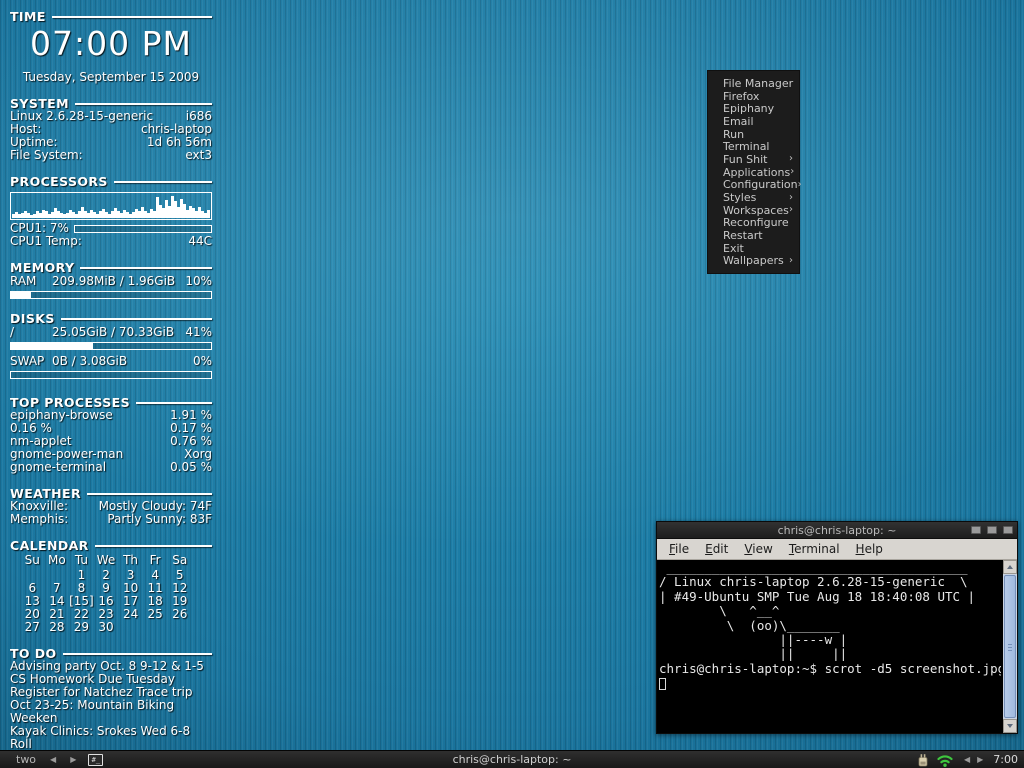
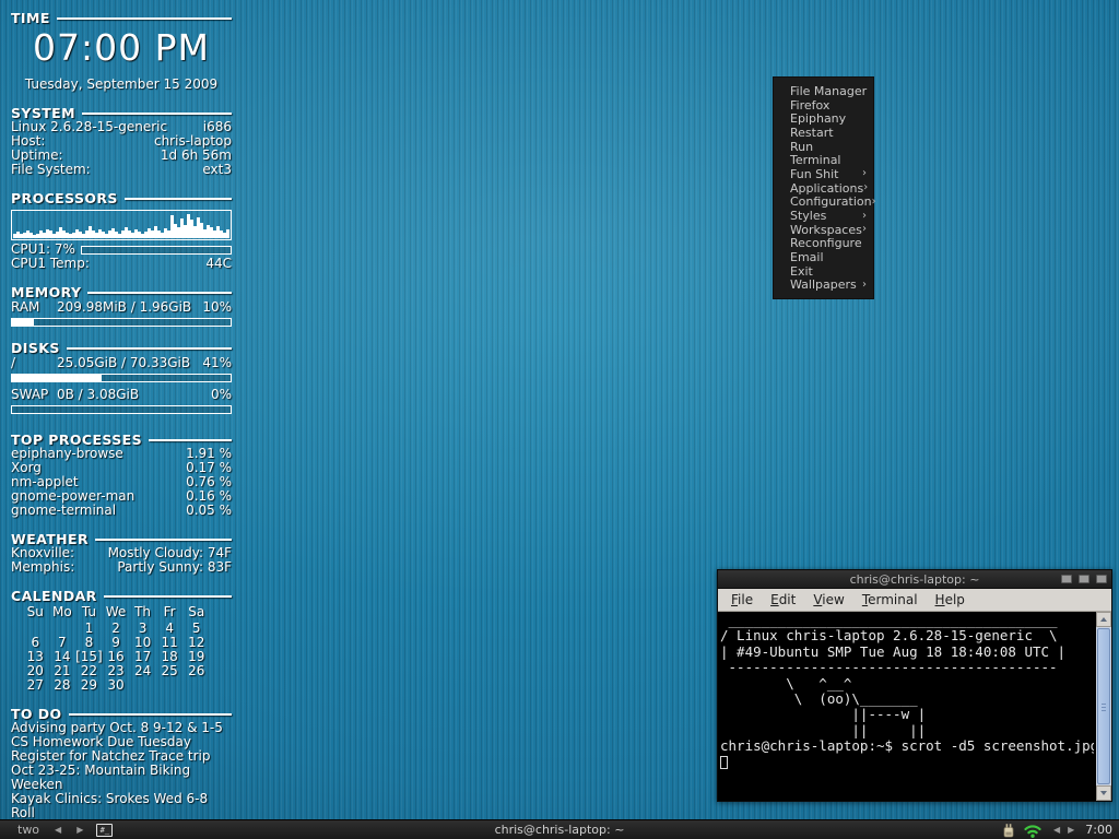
  TIME
  07:00 PM
  Tuesday, September 15 2009
  SYSTEM
  Linux 2.6.28-15-generic
  i686
  Host:
  chris-laptop
  Uptime:
  1d 6h 56m
  File System:
  ext3
  PROCESSORS
  CPU1: 7%
  CPU1 Temp:
  44C
  MEMORY
  RAM
  209.98MiB / 1.96GiB
  10%
  DISKS
  /
  25.05GiB / 70.33GiB
  41%
  SWAP
  0B / 3.08GiB
  0%
  TOP PROCESSES
  epiphany-browse
  1.91 %
- 0.16 %
+ Xorg
  0.17 %
  nm-applet
  0.76 %
  gnome-power-man
- Xorg
+ 0.16 %
  gnome-terminal
  0.05 %
  WEATHER
  Knoxville:
  Mostly Cloudy: 74F
  Memphis:
  Partly Sunny: 83F
  CALENDAR
  Su
  Mo
  Tu
  We
  Th
  Fr
  Sa
  1
  2
  3
  4
  5
  6
  7
  8
  9
  10
  11
  12
  13
  14
  [15]
  16
  17
  18
  19
  20
  21
  22
  23
  24
  25
  26
  27
  28
  29
  30
  TO DO
  Advising party Oct. 8 9-12 & 1-5
  CS Homework Due Tuesday
  Register for Natchez Trace trip
  Oct 23-25: Mountain Biking Weeken
  Kayak Clinics: Srokes Wed 6-8 Roll
  File Manager
  Firefox
  Epiphany
- Email
+ Restart
  Run
  Terminal
  Fun Shit
  ›
  Applications
  ›
  Configuration
  ›
  Styles
  ›
  Workspaces
  ›
  Reconfigure
- Restart
+ Email
  Exit
  Wallpapers
  ›
  chris@chris-laptop: ~
  File
  Edit
  View
  Terminal
  Help
  ________________________________________
  / Linux chris-laptop 2.6.28-15-generic \
  | #49-Ubuntu SMP Tue Aug 18 18:40:08 UTC |
+ ----------------------------------------
  \ ^__^
  \ (oo)\_______
  ||----w |
  || ||
  chris@chris-laptop:~$ scrot -d5 screenshot.jp
  two
  ◀
  ▶
  #_
  chris@chris-laptop: ~
  ◀
  ▶
  7:00
